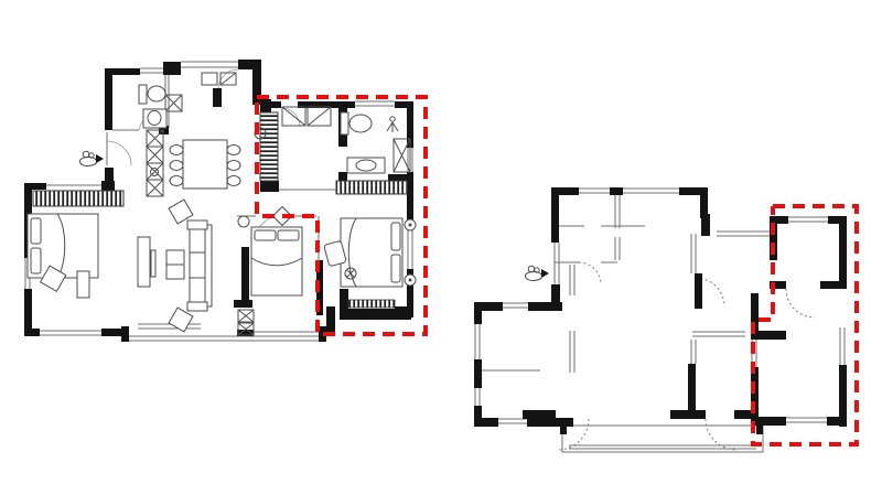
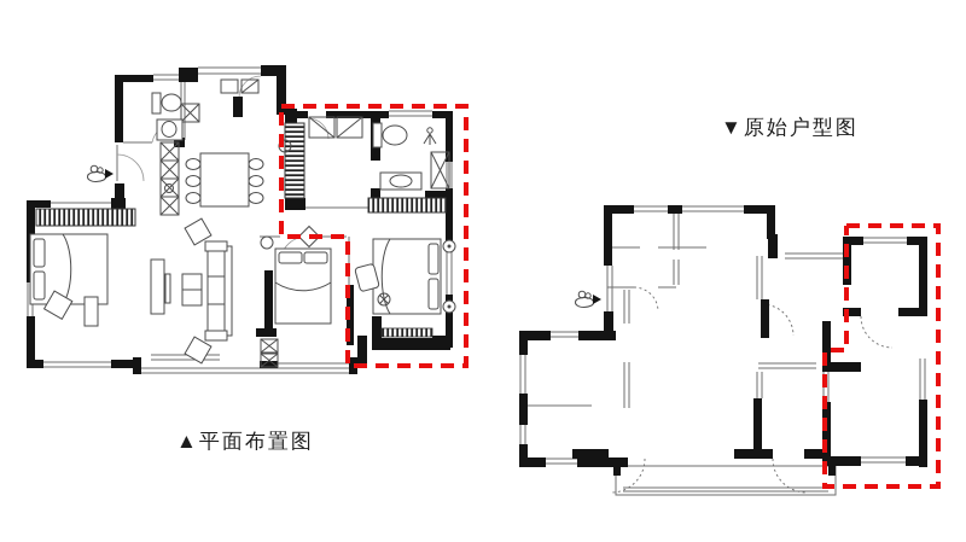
+ ▲平面布置图
+ ▼原始户型图
